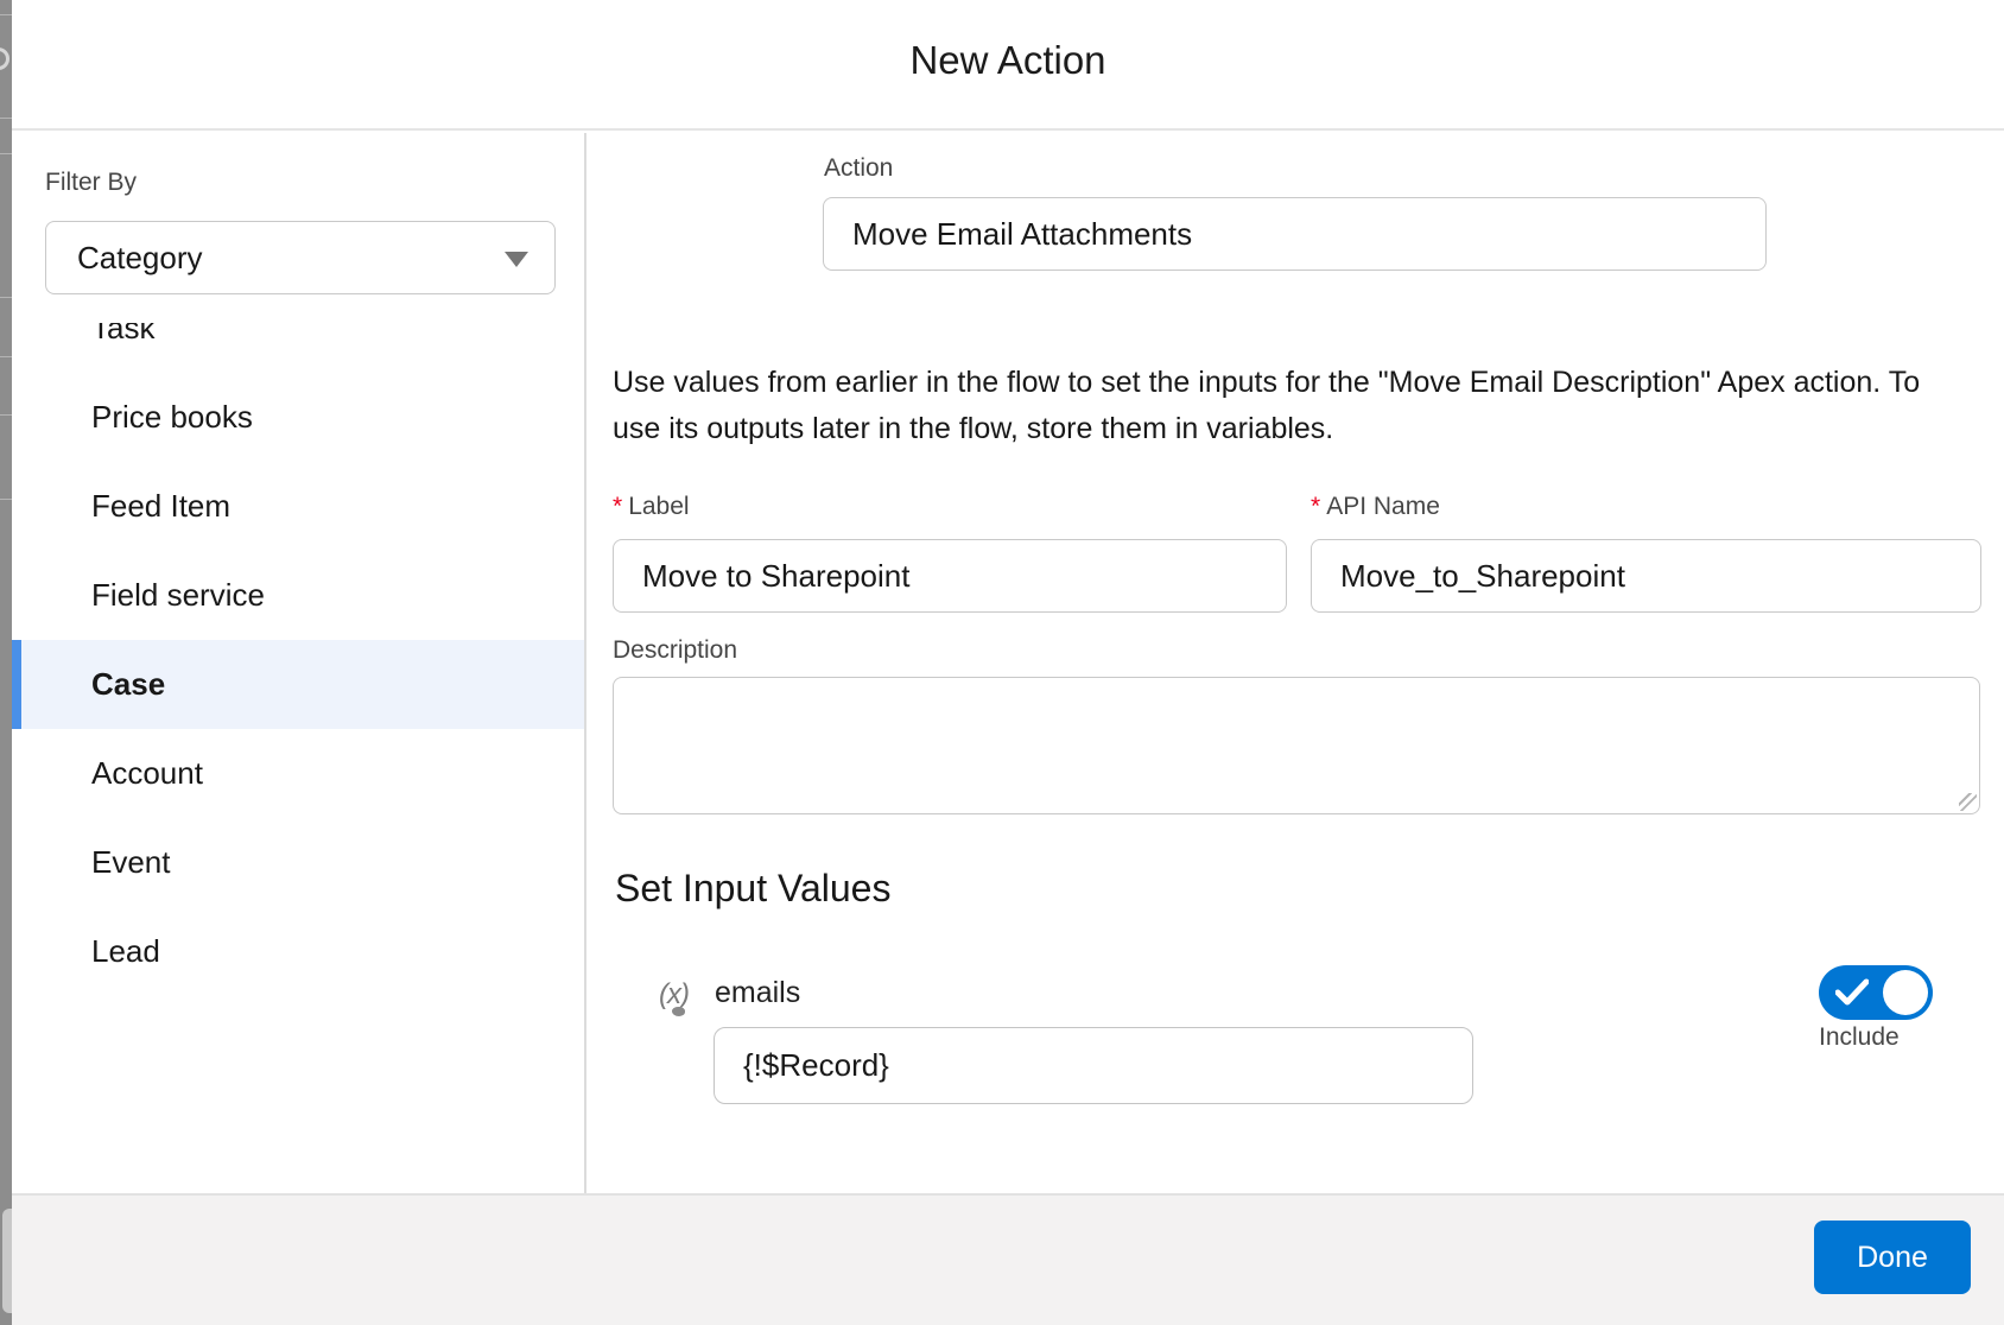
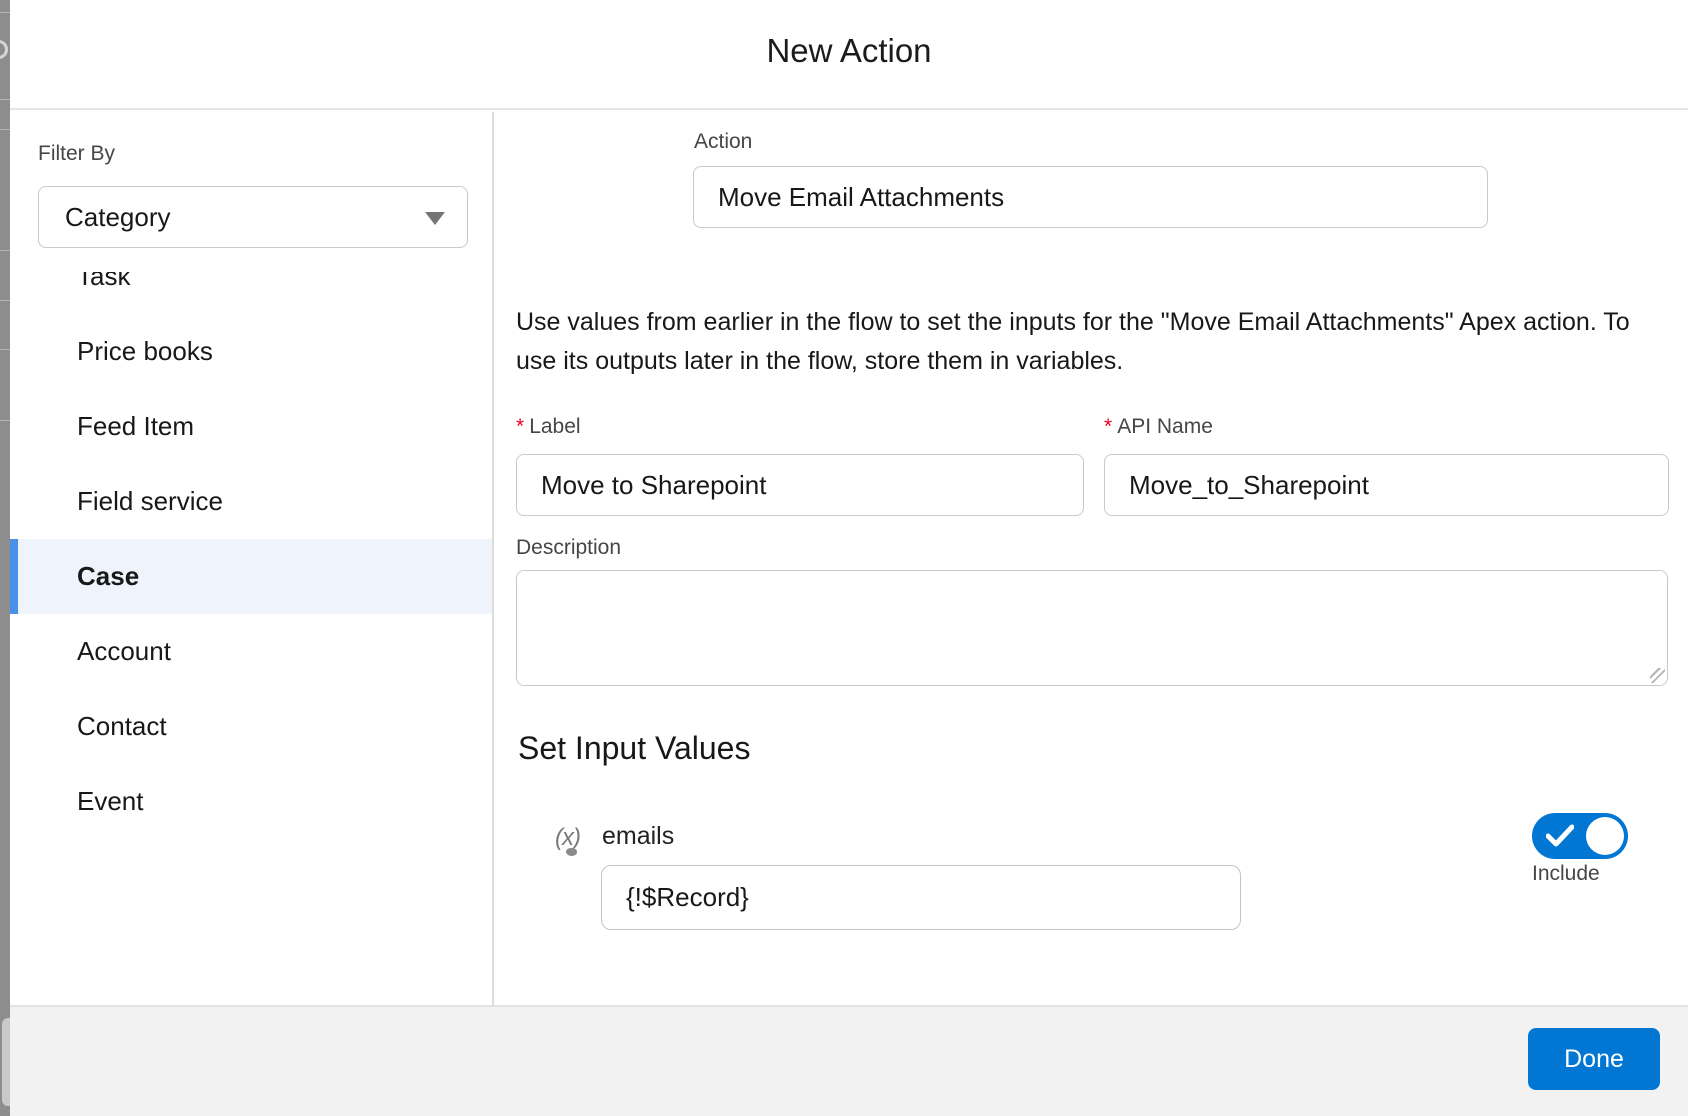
  New Action
  Filter By
  Category
  Task
  Price books
  Feed Item
  Field service
  Case
  Account
+ Contact
  Event
- Lead
  Action
  Move Email Attachments
- Use values from earlier in the flow to set the inputs for the "Move Email Description" Apex action. To use its outputs later in the flow, store them in variables.
+ Use values from earlier in the flow to set the inputs for the "Move Email Attachments" Apex action. To use its outputs later in the flow, store them in variables.
  * Label
  Move to Sharepoint
  * API Name
  Move_to_Sharepoint
  Description
  Set Input Values
  (x)
  emails
  {!$Record}
  Include
  Done
